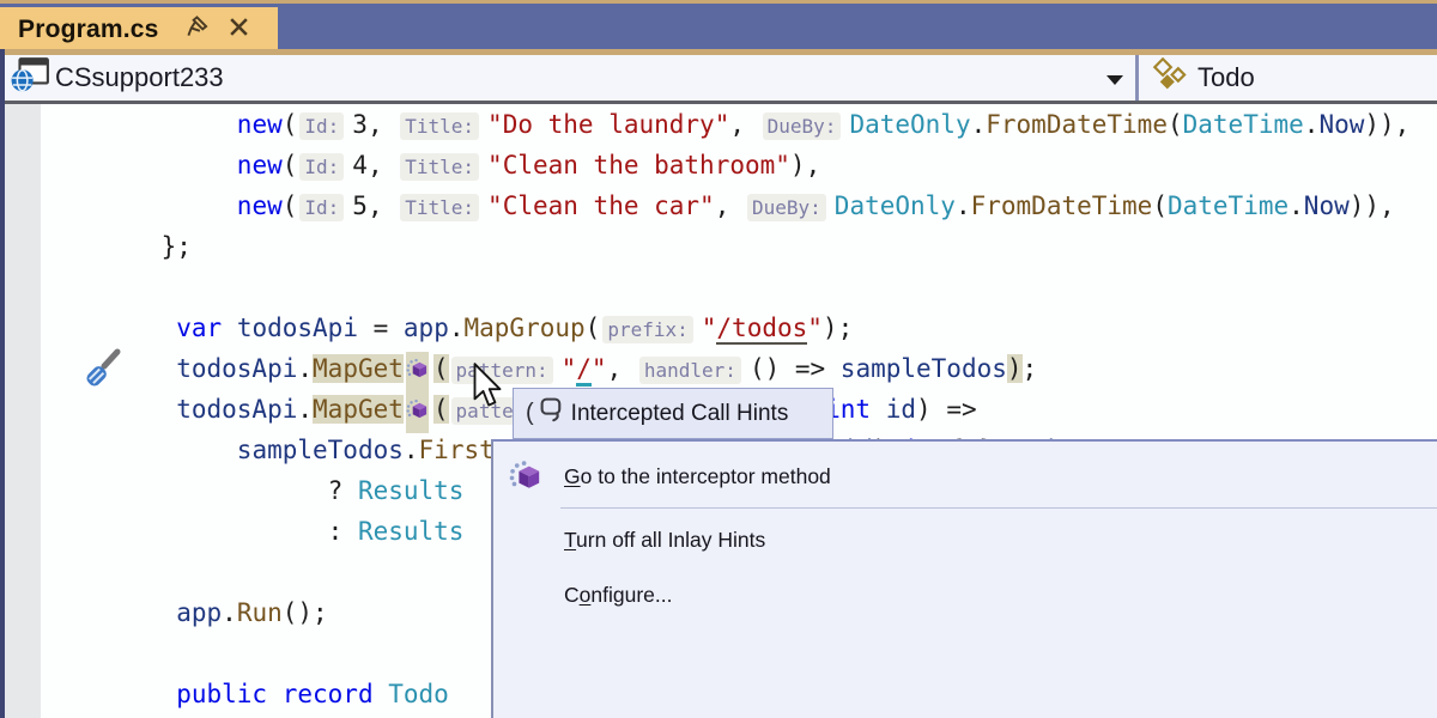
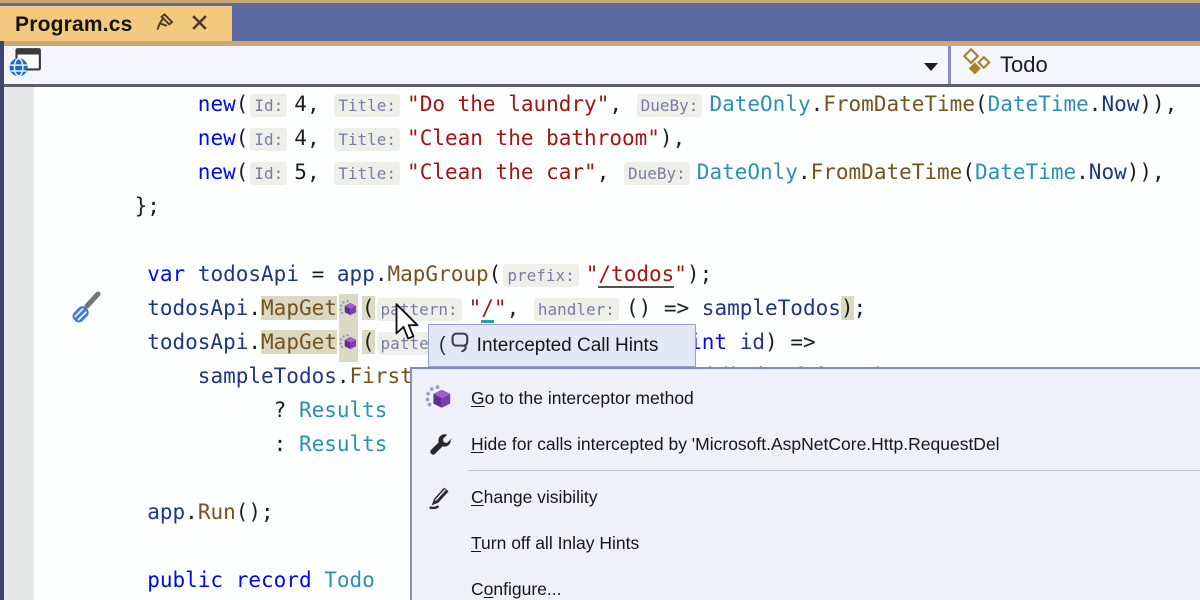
  Program.cs
- CSsupport233
  Todo
- new( Id: 3, Title: "Do the laundry", DueBy: DateOnly.FromDateTime(DateTime.Now)),
+ new( Id: 4, Title: "Do the laundry", DueBy: DateOnly.FromDateTime(DateTime.Now)),
  new( Id: 4, Title: "Clean the bathroom"),
  new( Id: 5, Title: "Clean the car", DueBy: DateOnly.FromDateTime(DateTime.Now)),
  };
  var todosApi = app.MapGroup( prefix: "/todos");
  todosApi.MapGet ( pattern: "/", handler: () => sampleTodos);
  ? Results
  : Results
  app.Run();
  public record Todo
  (
  Intercepted Call Hints
  Go to the interceptor method
+ Hide for calls intercepted by 'Microsoft.AspNetCore.Http.RequestDel
+ Change visibility
  Turn off all Inlay Hints
  Configure...
